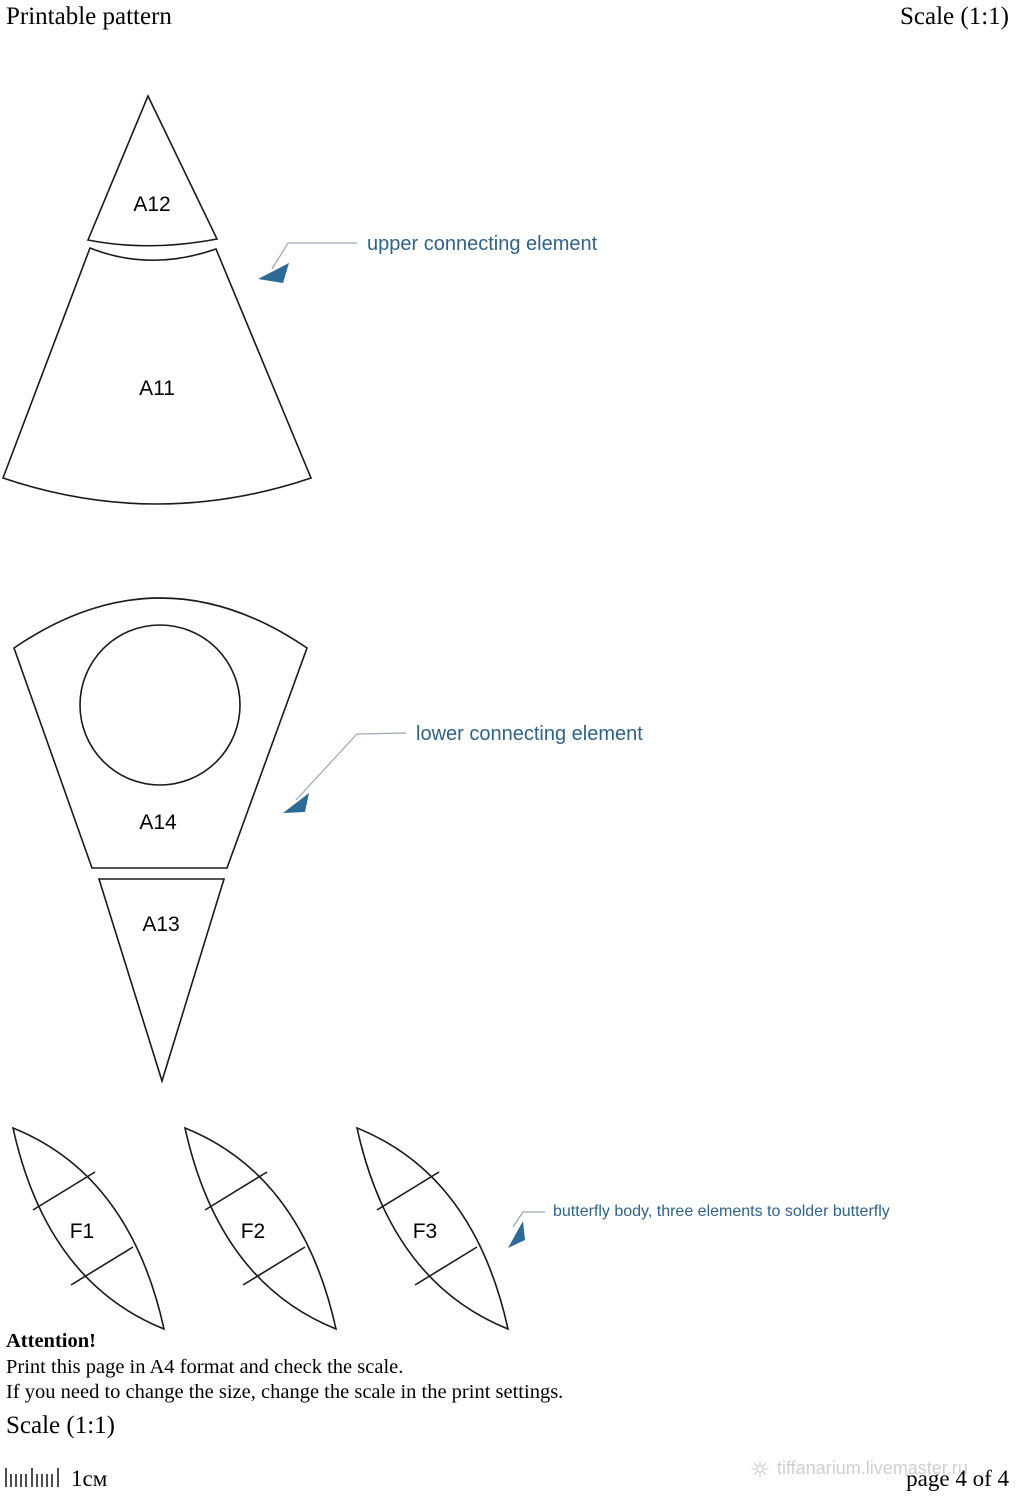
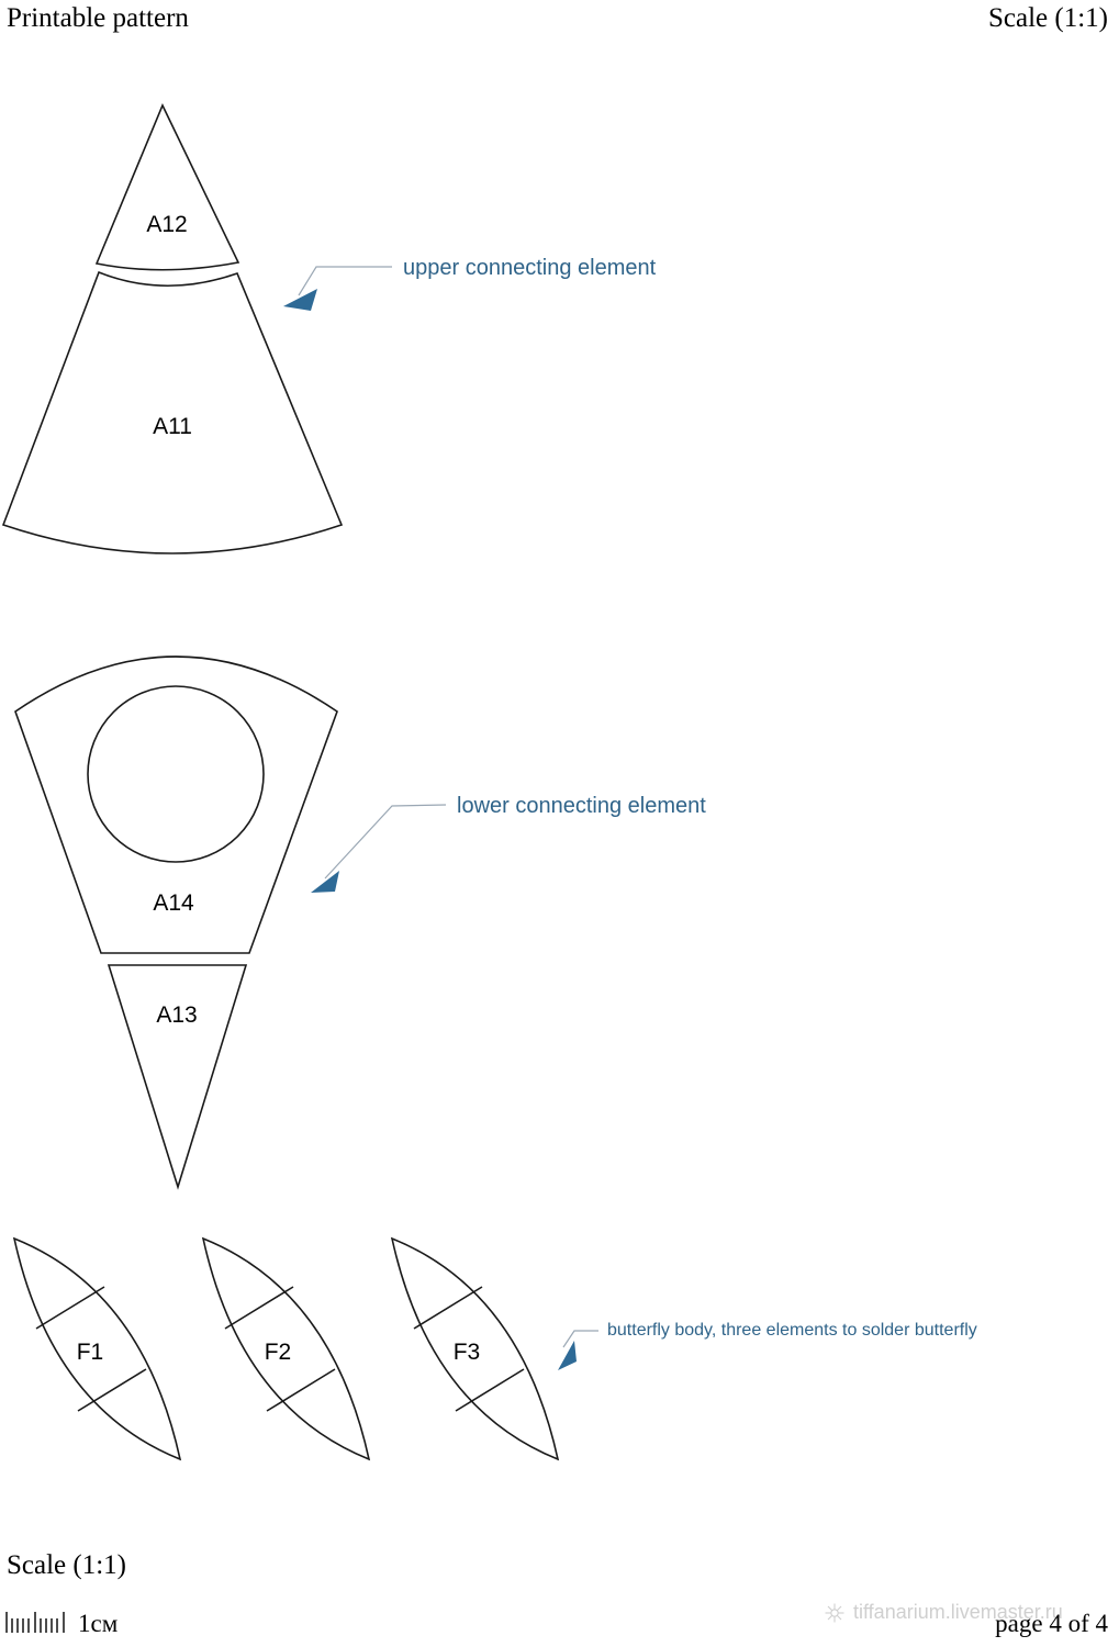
  Printable pattern
  Scale (1:1)
  A12
  A11
  A14
  A13
  F1
  F2
  F3
  upper connecting element
  lower connecting element
  butterfly body, three elements to solder butterfly
- Attention!
- Print this page in A4 format and check the scale.
- If you need to change the size, change the scale in the print settings.
  Scale (1:1)
  1см
  tiffanarium.livemaster.ru
  page 4 of 4
